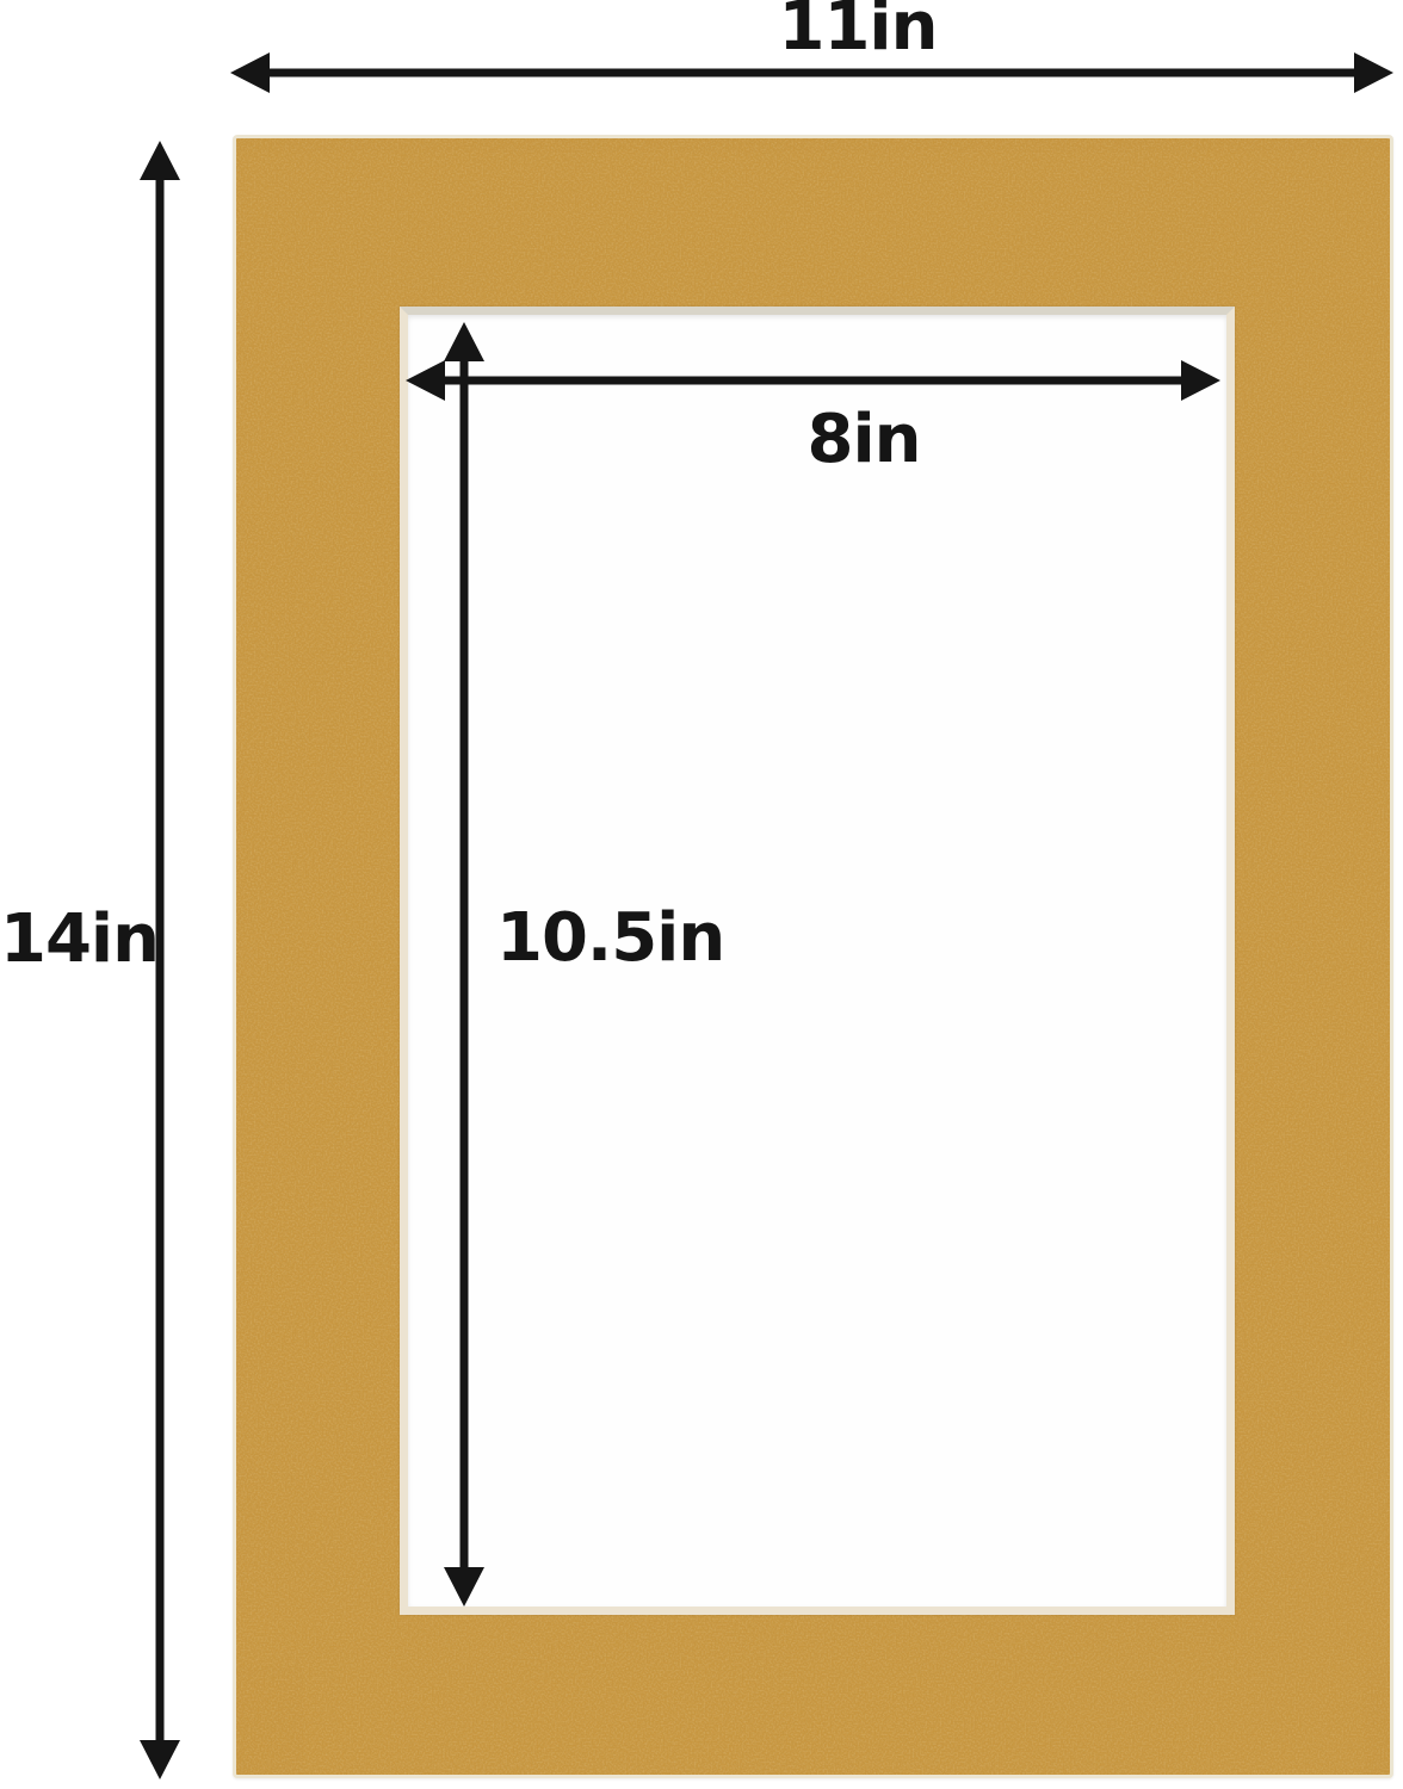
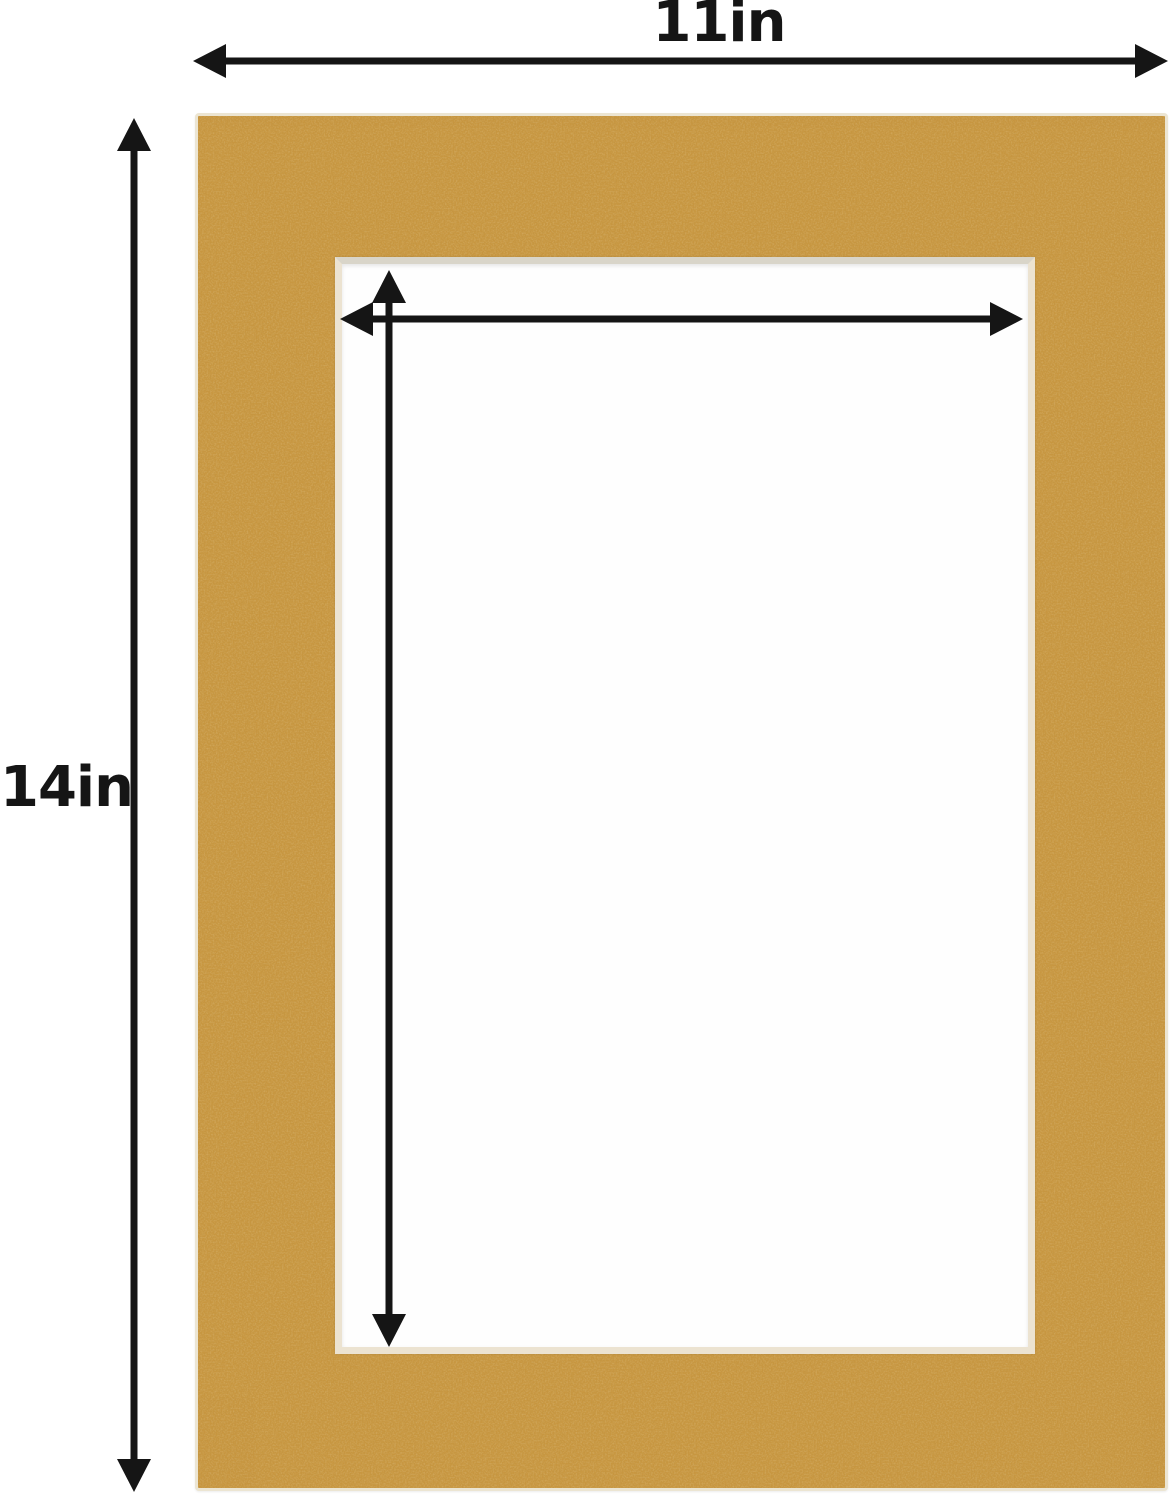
  11in
  14in
- 8in
- 10.5in
